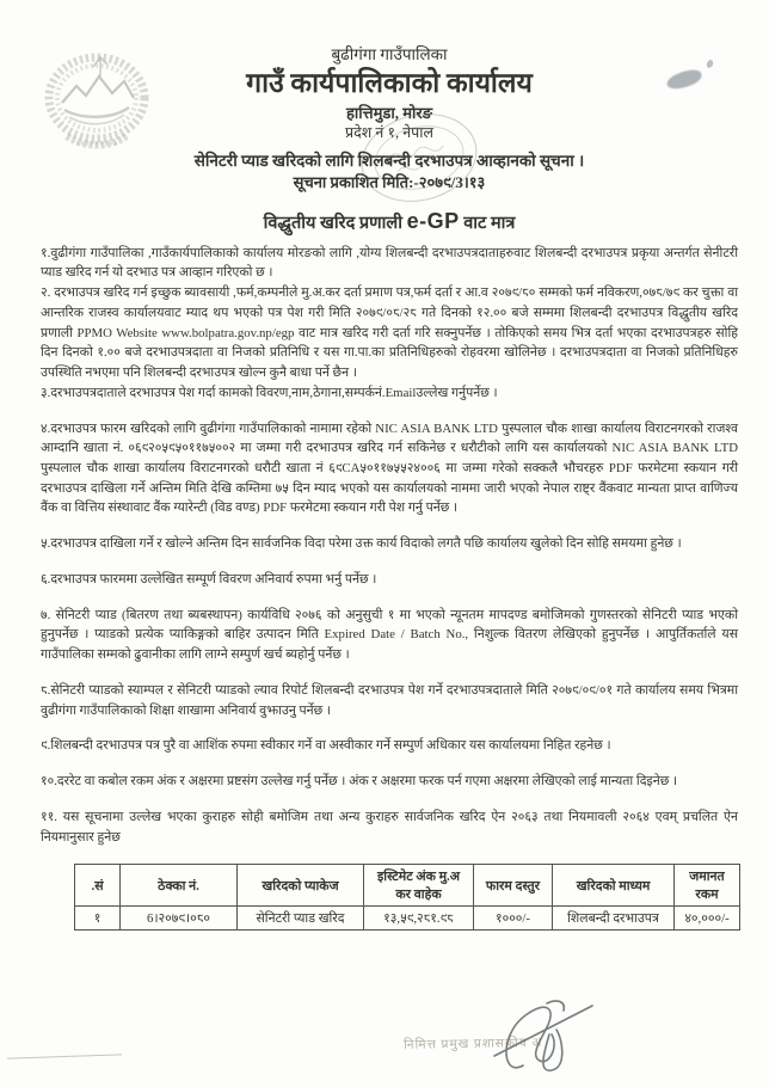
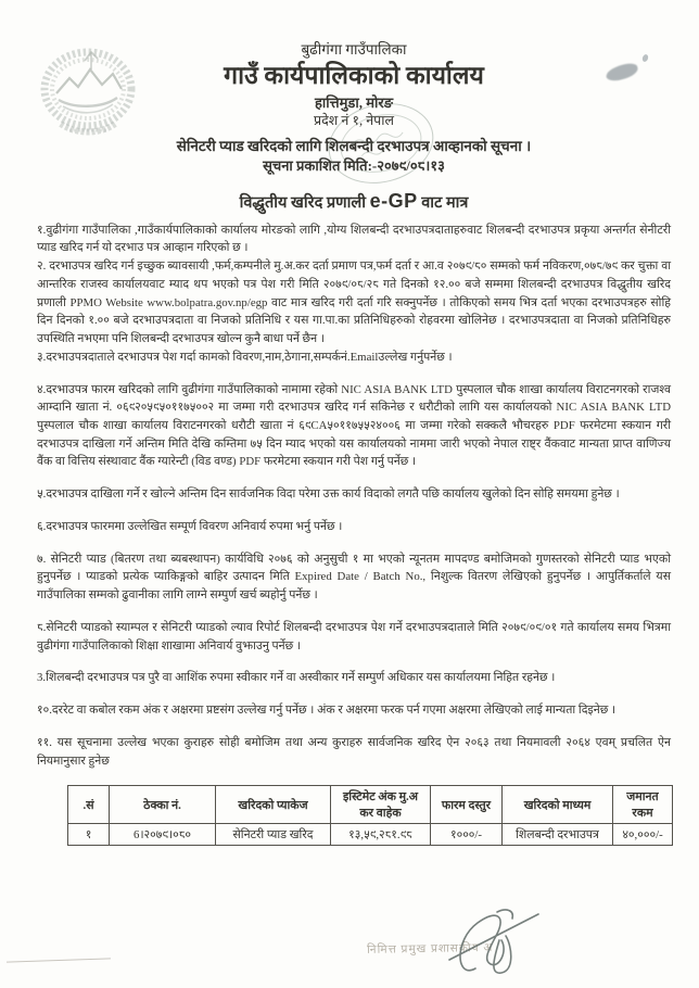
  बुढीगंगा गाउँपालिका
  गाउँ कार्यपालिकाको कार्यालय
  हात्तिमुडा, मोरङ
  प्रदेश नं १, नेपाल
  सेनिटरी प्याड खरिदको लागि शिलबन्दी दरभाउपत्र आव्हानको सूचना ।
- सूचना प्रकाशित मिति:-२०७९/3।१३
+ सूचना प्रकाशित मिति:-२०७९/०८।१३
  विद्धुतीय खरिद प्रणाली e-GP वाट मात्र
  १.वुढीगंगा गाउँपालिका ,गाउँकार्यपालिकाको कार्यालय मोरङको लागि ,योग्य शिलबन्दी दरभाउपत्रदाताहरुवाट शिलबन्दी दरभाउपत्र प्रकृया अन्तर्गत सेनीटरी प्याड खरिद गर्न यो दरभाउ पत्र आव्हान गरिएको छ ।
  २. दरभाउपत्र खरिद गर्न इच्छुक ब्यावसायी ,फर्म,कम्पनीले मु.अ.कर दर्ता प्रमाण पत्र,फर्म दर्ता र आ.व २०७९/८० सम्मको फर्म नविकरण,०७८/७९ कर चुक्ता वा आन्तरिक राजस्व कार्यालयवाट म्याद थप भएको पत्र पेश गरी मिति २०७९/०८/२८ गते दिनको १२.०० बजे सम्ममा शिलबन्दी दरभाउपत्र विद्धुतीय खरिद प्रणाली PPMO Website www.bolpatra.gov.np/egp वाट मात्र खरिद गरी दर्ता गरि सक्नुपर्नेछ । तोकिएको समय भित्र दर्ता भएका दरभाउपत्रहरु सोहि दिन दिनको १.०० बजे दरभाउपत्रदाता वा निजको प्रतिनिधि र यस गा.पा.का प्रतिनिधिहरुको रोहवरमा खोलिनेछ । दरभाउपत्रदाता वा निजको प्रतिनिधिहरु उपस्थिति नभएमा पनि शिलबन्दी दरभाउपत्र खोल्न कुनै बाधा पर्ने छैन ।
  ३.दरभाउपत्रदाताले दरभाउपत्र पेश गर्दा कामको विवरण,नाम,ठेगाना,सम्पर्कनं.Emailउल्लेख गर्नुपर्नेछ ।
  ४.दरभाउपत्र फारम खरिदको लागि वुढीगंगा गाउँपालिकाको नामामा रहेको NIC ASIA BANK LTD पुस्पलाल चौक शाखा कार्यालय विराटनगरको राजश्व आम्दानि खाता नं. ०६९२०५९५०११७५००२ मा जम्मा गरी दरभाउपत्र खरिद गर्न सकिनेछ र धरौटीको लागि यस कार्यालयको NIC ASIA BANK LTD पुस्पलाल चौक शाखा कार्यालय विराटनगरको धरौटी खाता नं ६९CA५०११७५५२४००६ मा जम्मा गरेको सक्कलै भौचरहरु PDF फरमेटमा स्कयान गरी दरभाउपत्र दाखिला गर्ने अन्तिम मिति देखि कम्तिमा ७५ दिन म्याद भएको यस कार्यालयको नाममा जारी भएको नेपाल राष्ट्र वैंकवाट मान्यता प्राप्त वाणिज्य वैंक वा वित्तिय संस्थावाट वैंक ग्यारेन्टी (विड वण्ड) PDF फरमेटमा स्कयान गरी पेश गर्नु पर्नेछ ।
  ५.दरभाउपत्र दाखिला गर्ने र खोल्ने अन्तिम दिन सार्वजनिक विदा परेमा उक्त कार्य विदाको लगतै पछि कार्यालय खुलेको दिन सोहि समयमा हुनेछ ।
  ६.दरभाउपत्र फारममा उल्लेखित सम्पूर्ण विवरण अनिवार्य रुपमा भर्नु पर्नेछ ।
  ७. सेनिटरी प्याड (बितरण तथा ब्यबस्थापन) कार्यविधि २०७६ को अनुसुची १ मा भएको न्यूनतम मापदण्ड बमोजिमको गुणस्तरको सेनिटरी प्याड भएको हुनुपर्नेछ । प्याडको प्रत्येक प्याकिङ्गको बाहिर उत्पादन मिति Expired Date / Batch No., निशुल्क वितरण लेखिएको हुनुपर्नेछ । आपुर्तिकर्ताले यस गाउँपालिका सम्मको ढुवानीका लागि लाग्ने सम्पुर्ण खर्च ब्यहोर्नु पर्नेछ ।
  ८.सेनिटरी प्याडको स्याम्पल र सेनिटरी प्याडको ल्याव रिपोर्ट शिलबन्दी दरभाउपत्र पेश गर्ने दरभाउपत्रदाताले मिति २०७९/०९/०१ गते कार्यालय समय भित्रमा वुढीगंगा गाउँपालिकाको शिक्षा शाखामा अनिवार्य वुझाउनु पर्नेछ ।
- ९.शिलबन्दी दरभाउपत्र पत्र पुरै वा आशिंक रुपमा स्वीकार गर्ने वा अस्वीकार गर्ने सम्पुर्ण अधिकार यस कार्यालयमा निहित रहनेछ ।
+ 3.शिलबन्दी दरभाउपत्र पत्र पुरै वा आशिंक रुपमा स्वीकार गर्ने वा अस्वीकार गर्ने सम्पुर्ण अधिकार यस कार्यालयमा निहित रहनेछ ।
  १०.दररेट वा कबोल रकम अंक र अक्षरमा प्रष्टसंग उल्लेख गर्नु पर्नेछ । अंक र अक्षरमा फरक पर्न गएमा अक्षरमा लेखिएको लाई मान्यता दिइनेछ ।
  ११. यस सूचनामा उल्लेख भएका कुराहरु सोही बमोजिम तथा अन्य कुराहरु सार्वजनिक खरिद ऐन २०६३ तथा नियमावली २०६४ एवम् प्रचलित ऐन नियमानुसार हुनेछ
  .सं	ठेक्का नं.	खरिदको प्याकेज	इस्टिमेट अंक मु.अ कर वाहेक	फारम दस्तुर	खरिदको माध्यम	जमानत रकम
  १	6।२०७९।०८०	सेनिटरी प्याड खरिद	१३,५९,२८१.९८	१०००/-	शिलबन्दी दरभाउपत्र	४०,०००/-
  निमित्त प्रमुख प्रशासकीय अ
